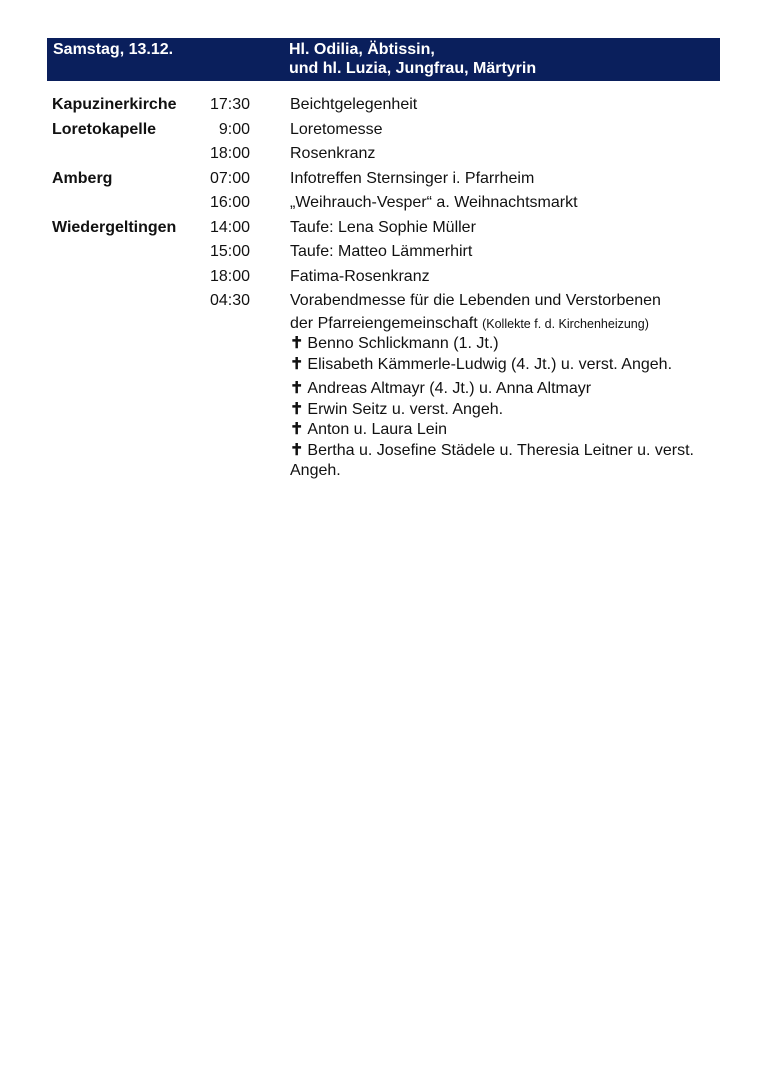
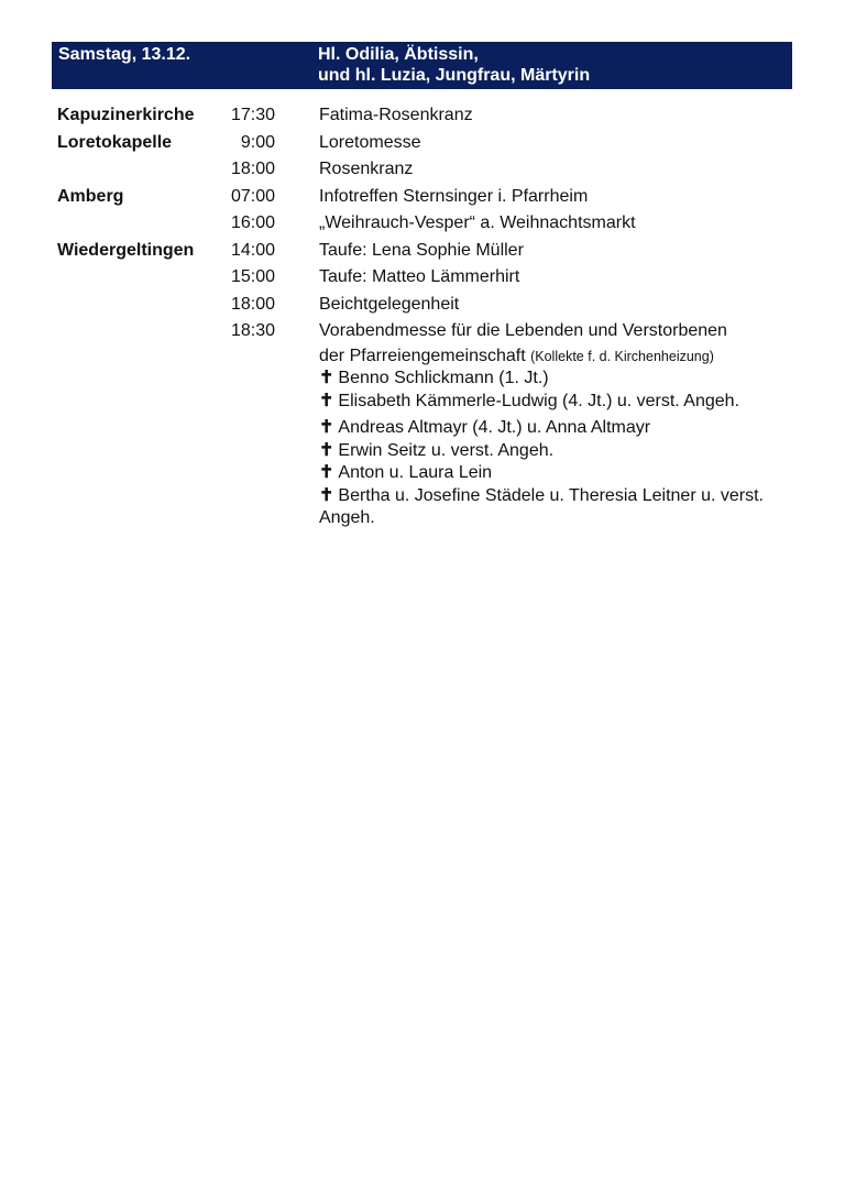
  Samstag, 13.12.
  Hl. Odilia, Äbtissin,
  und hl. Luzia, Jungfrau, Märtyrin
  Kapuzinerkirche
  17:30
- Beichtgelegenheit
+ Fatima-Rosenkranz
  Loretokapelle
  9:00
  Loretomesse
  18:00
  Rosenkranz
  Amberg
  07:00
  Infotreffen Sternsinger i. Pfarrheim
  16:00
  „Weihrauch-Vesper“ a. Weihnachtsmarkt
  Wiedergeltingen
  14:00
  Taufe: Lena Sophie Müller
  15:00
  Taufe: Matteo Lämmerhirt
  18:00
- Fatima-Rosenkranz
+ Beichtgelegenheit
- 04:30
+ 18:30
  Vorabendmesse für die Lebenden und Verstorbenen
  der Pfarreiengemeinschaft (Kollekte f. d. Kirchenheizung)
  ✝ Benno Schlickmann (1. Jt.)
  ✝ Elisabeth Kämmerle-Ludwig (4. Jt.) u. verst. Angeh.
  ✝ Andreas Altmayr (4. Jt.) u. Anna Altmayr
  ✝ Erwin Seitz u. verst. Angeh.
  ✝ Anton u. Laura Lein
  ✝ Bertha u. Josefine Städele u. Theresia Leitner u. verst. Angeh.
